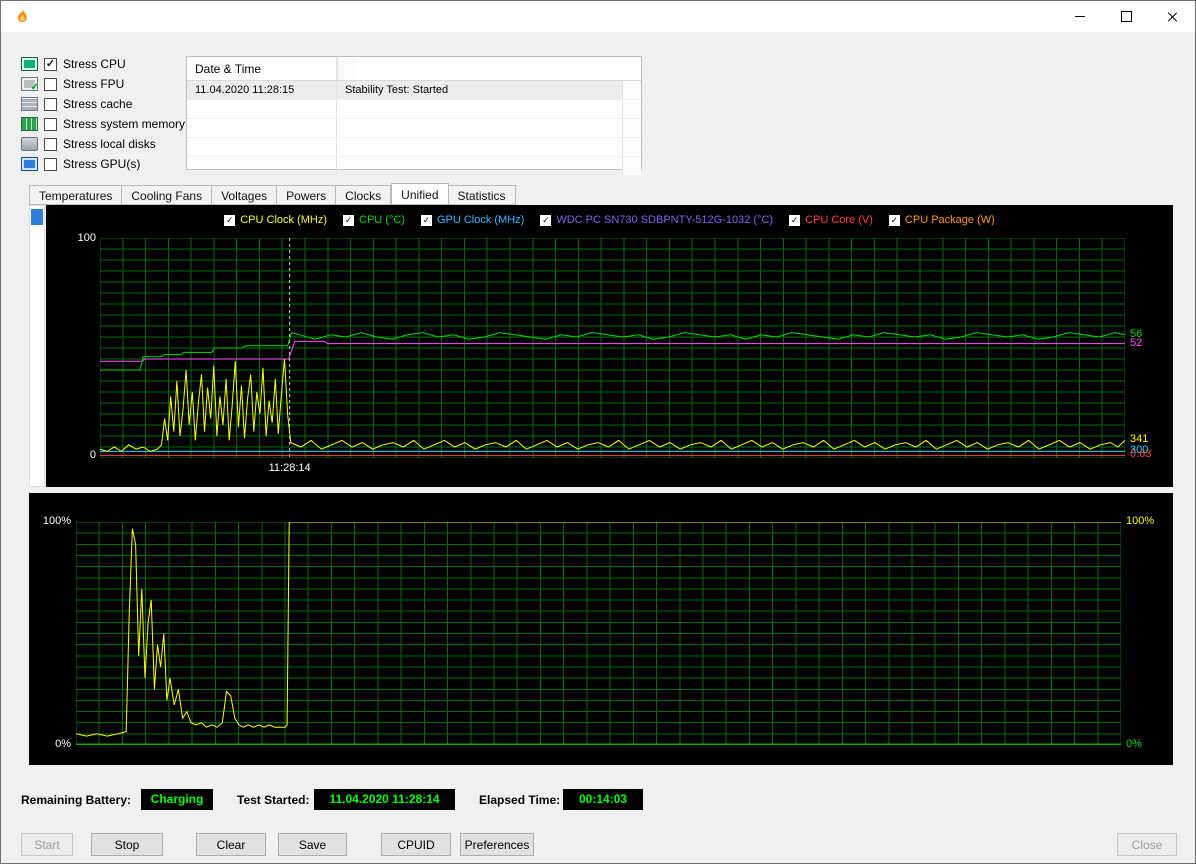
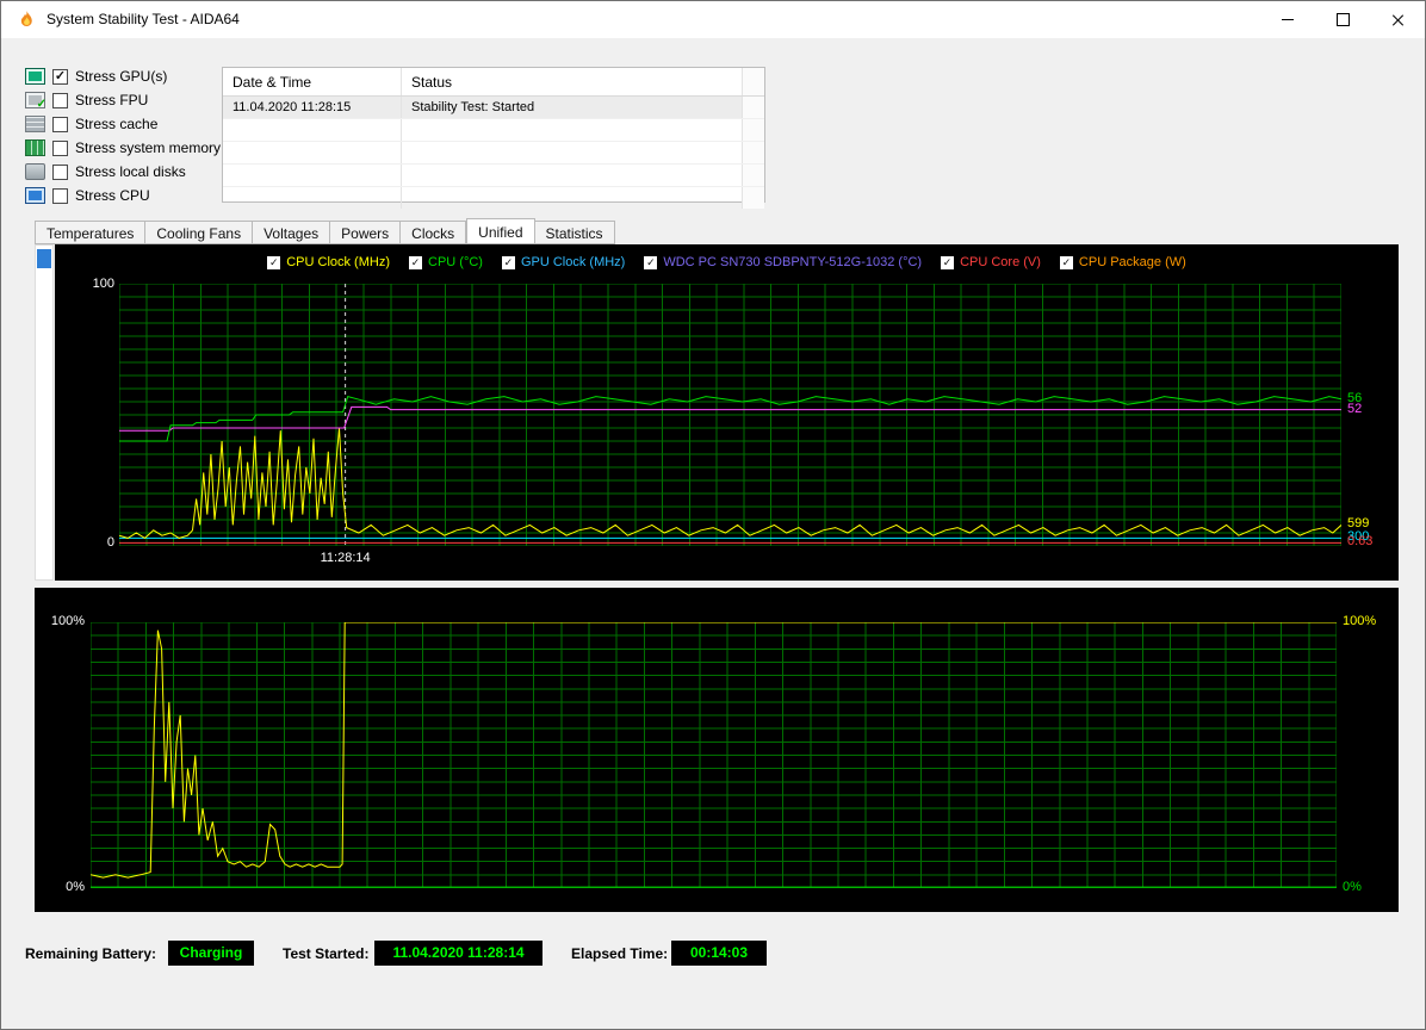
+ System Stability Test - AIDA64
- Stress CPU
+ Stress GPU(s)
  Stress FPU
  Stress cache
  Stress system memory
  Stress local disks
- Stress GPU(s)
+ Stress CPU
  Date & Time
+ Status
  11.04.2020 11:28:15
  Stability Test: Started
  Temperatures
  Cooling Fans
  Voltages
  Powers
  Clocks
  Unified
  Statistics
  ✓
  CPU Clock (MHz)
  ✓
  CPU (°C)
  ✓
  GPU Clock (MHz)
  ✓
  WDC PC SN730 SDBPNTY-512G-1032 (°C)
  ✓
  CPU Core (V)
  ✓
  CPU Package (W)
  100
  0
  11:28:14
  300
  0.63
- 341
+ 599
  52
  56
  100%
  0%
  100%
  0%
  Remaining Battery:
  Charging
  Test Started:
  11.04.2020 11:28:14
  Elapsed Time:
  00:14:03
- Start
- Stop
- Clear
- Save
- CPUID
- Preferences
- Close
